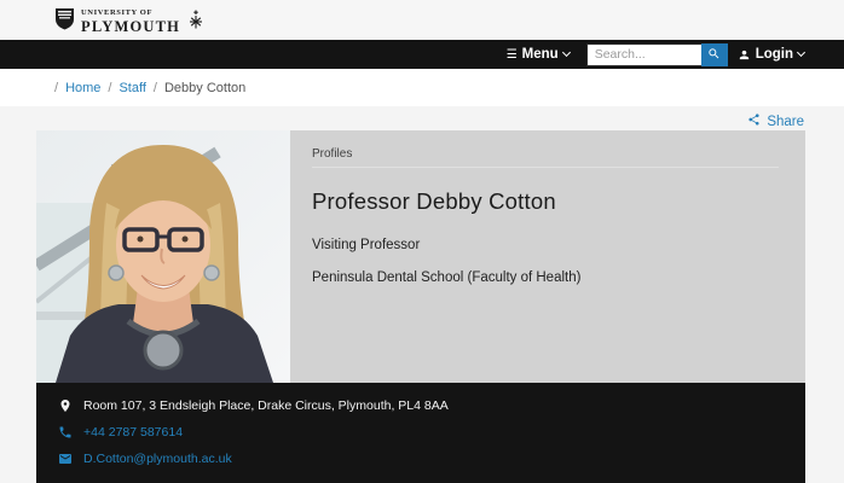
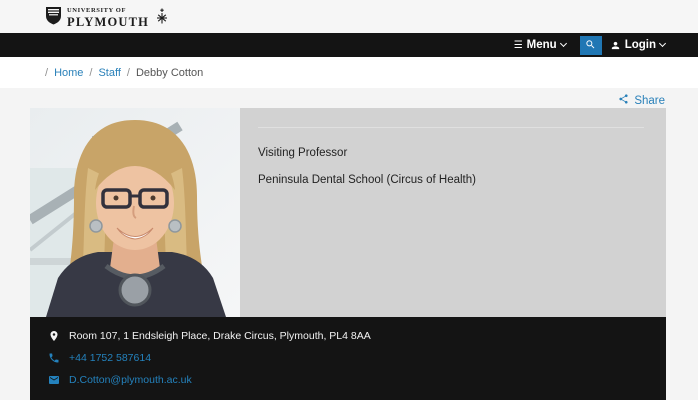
  PLYMOUTH
  ☰
  Menu
- Search...
  Login
  /
  Home
  /
  Staff
  /
  Debby Cotton
  Share
- Profiles
- Professor Debby Cotton
  Visiting Professor
- Peninsula Dental School (Faculty of Health)
+ Peninsula Dental School (Circus of Health)
- Room 107, 3 Endsleigh Place, Drake Circus, Plymouth, PL4 8AA
+ Room 107, 1 Endsleigh Place, Drake Circus, Plymouth, PL4 8AA
- +44 2787 587614
+ +44 1752 587614
  D.Cotton@plymouth.ac.uk
